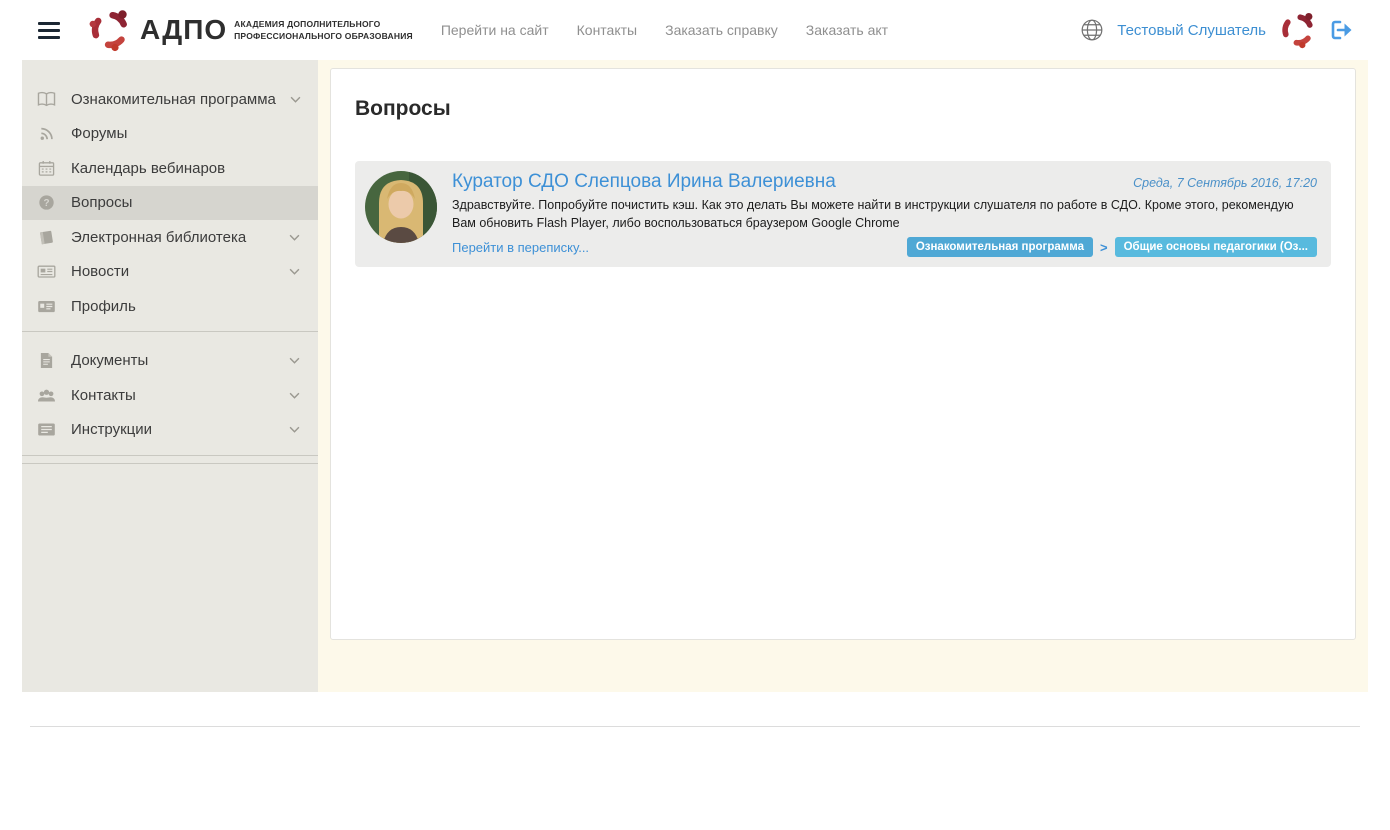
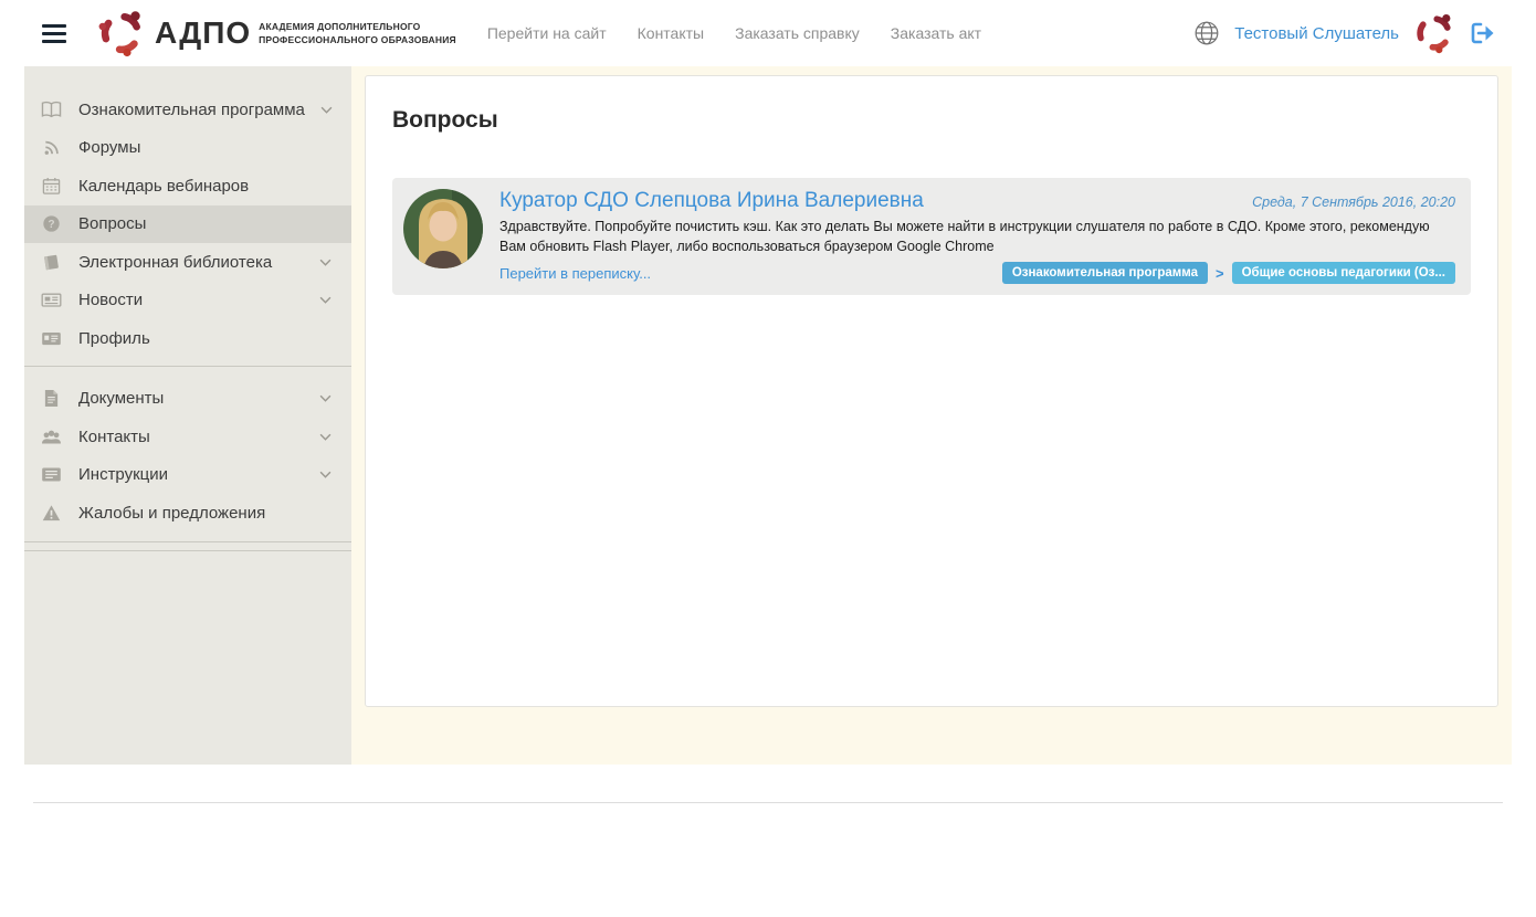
  АДПО
  АКАДЕМИЯ ДОПОЛНИТЕЛЬНОГО
  ПРОФЕССИОНАЛЬНОГО ОБРАЗОВАНИЯ
  Перейти на сайт
  Контакты
  Заказать справку
  Заказать акт
  Тестовый Слушатель
  Ознакомительная программа
  Форумы
  Календарь вебинаров
  ?
  Вопросы
  Электронная библиотека
  Новости
  Профиль
  Документы
  Контакты
  Инструкции
+ Жалобы и предложения
  Вопросы
  Куратор СДО Слепцова Ирина Валериевна
- Среда, 7 Сентябрь 2016, 17:20
+ Среда, 7 Сентябрь 2016, 20:20
  Здравствуйте. Попробуйте почистить кэш. Как это делать Вы можете найти в инструкции слушателя по работе в СДО. Кроме этого, рекомендую Вам обновить Flash Player, либо воспользоваться браузером Google Chrome
  Перейти в переписку...
  Ознакомительная программа
  >
  Общие основы педагогики (Оз...
